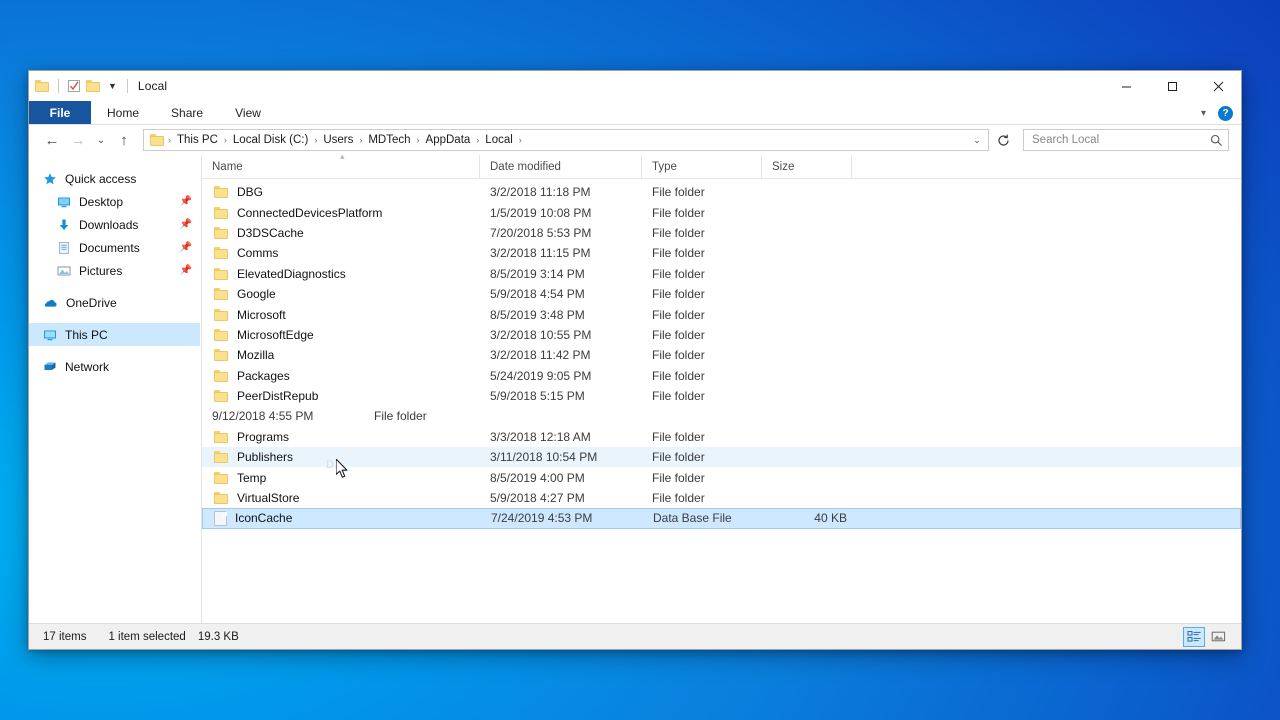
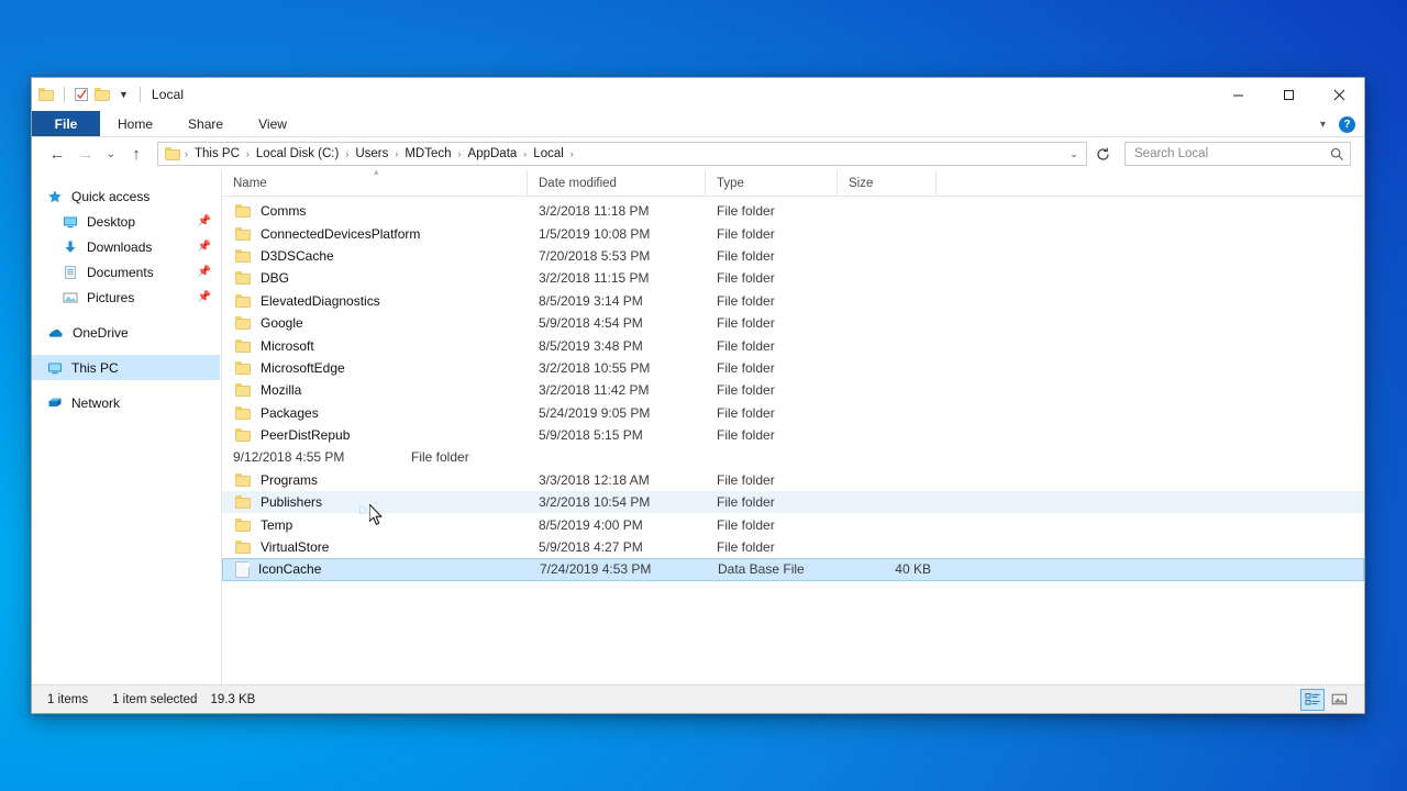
  ▼
  Local
  File
  Home
  Share
  View
  ▾
  ?
  ←
  →
  ⌄
  ↑
  ›
  This PC
  ›
  Local Disk (C:)
  ›
  Users
  ›
  MDTech
  ›
  AppData
  ›
  Local
  ›
  ⌄
  Search Local
  Quick access
  Desktop
  📌
  Downloads
  📌
  Documents
  📌
  Pictures
  📌
  OneDrive
  This PC
  Network
  Name
  ▴
  Date modified
  Type
  Size
- DBG
+ Comms
  3/2/2018 11:18 PM
  File folder
  ConnectedDevicesPlatform
  1/5/2019 10:08 PM
  File folder
  D3DSCache
  7/20/2018 5:53 PM
  File folder
- Comms
+ DBG
  3/2/2018 11:15 PM
  File folder
  ElevatedDiagnostics
  8/5/2019 3:14 PM
  File folder
  Google
  5/9/2018 4:54 PM
  File folder
  Microsoft
  8/5/2019 3:48 PM
  File folder
  MicrosoftEdge
  3/2/2018 10:55 PM
  File folder
  Mozilla
  3/2/2018 11:42 PM
  File folder
  Packages
  5/24/2019 9:05 PM
  File folder
  PeerDistRepub
  5/9/2018 5:15 PM
  File folder
  9/12/2018 4:55 PM
  File folder
  Programs
  3/3/2018 12:18 AM
  File folder
  Publishers
- 3/11/2018 10:54 PM
+ 3/2/2018 10:54 PM
  File folder
  Temp
  8/5/2019 4:00 PM
  File folder
  VirtualStore
  5/9/2018 4:27 PM
  File folder
  IconCache
  7/24/2019 4:53 PM
  Data Base File
  40 KB
- 17 items
+ 1 items
  1 item selected
  19.3 KB
